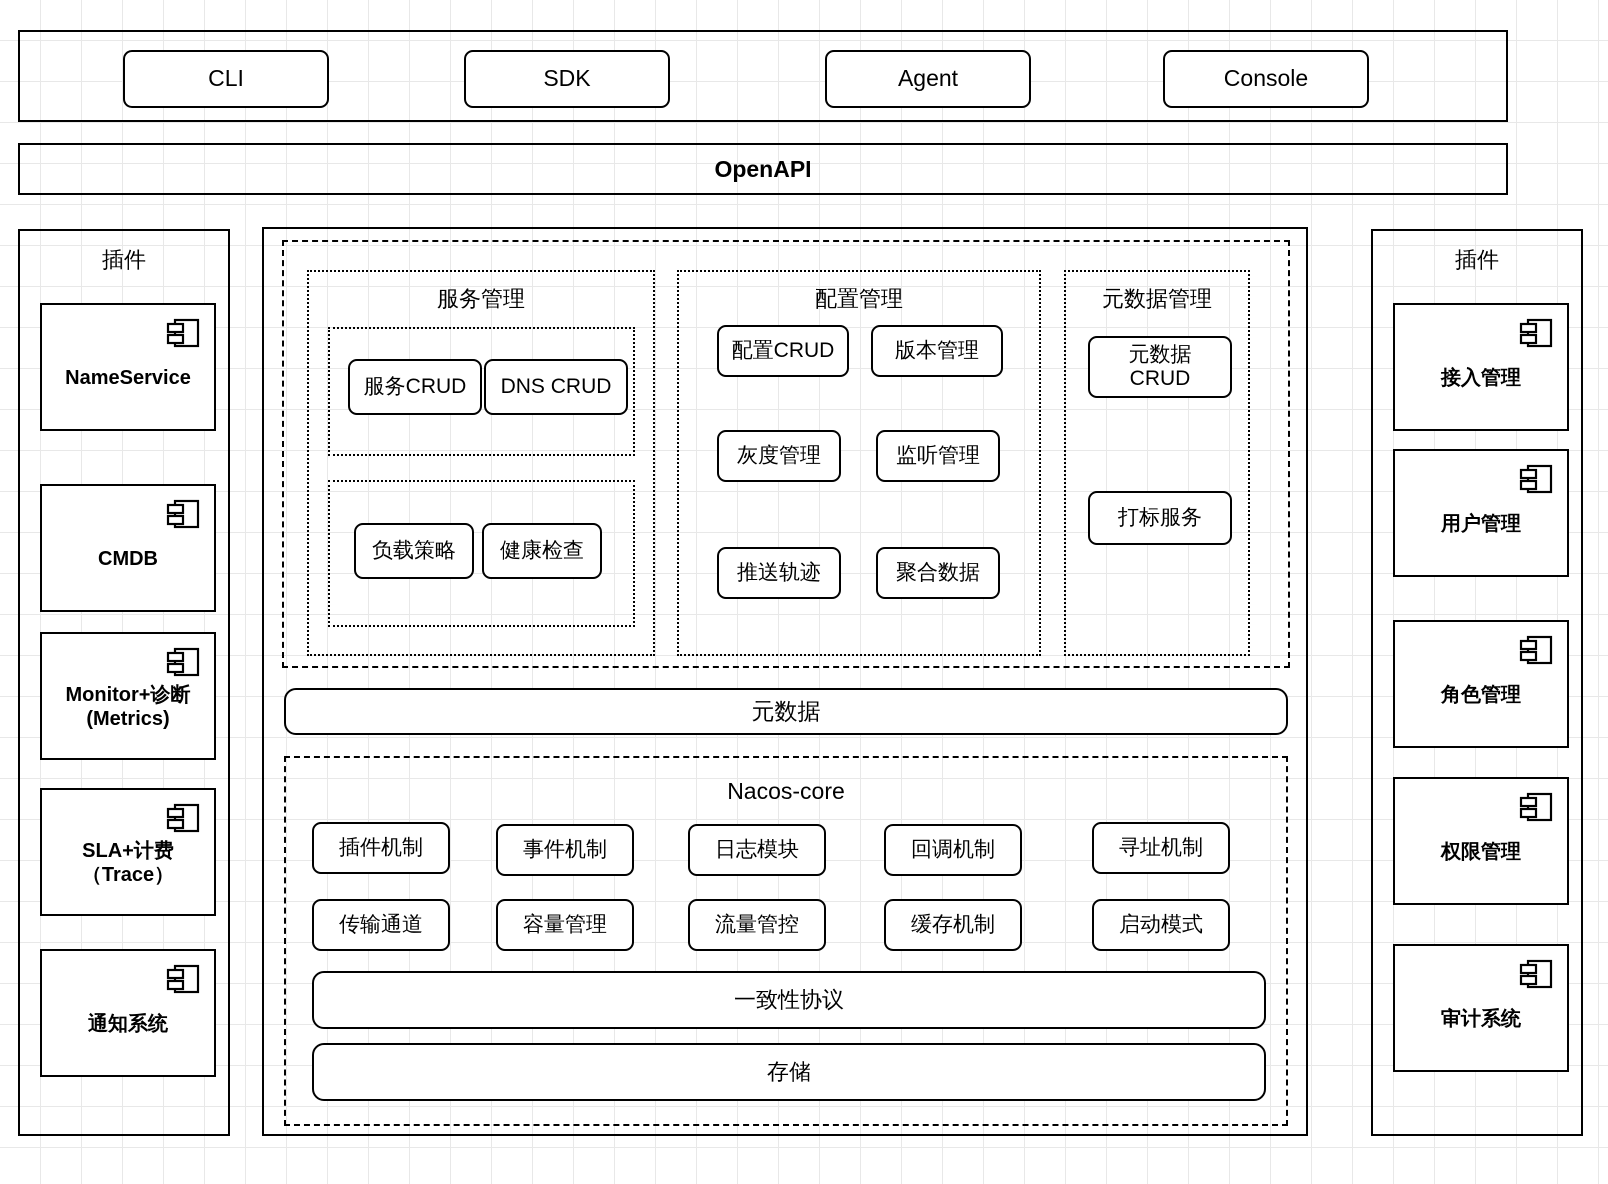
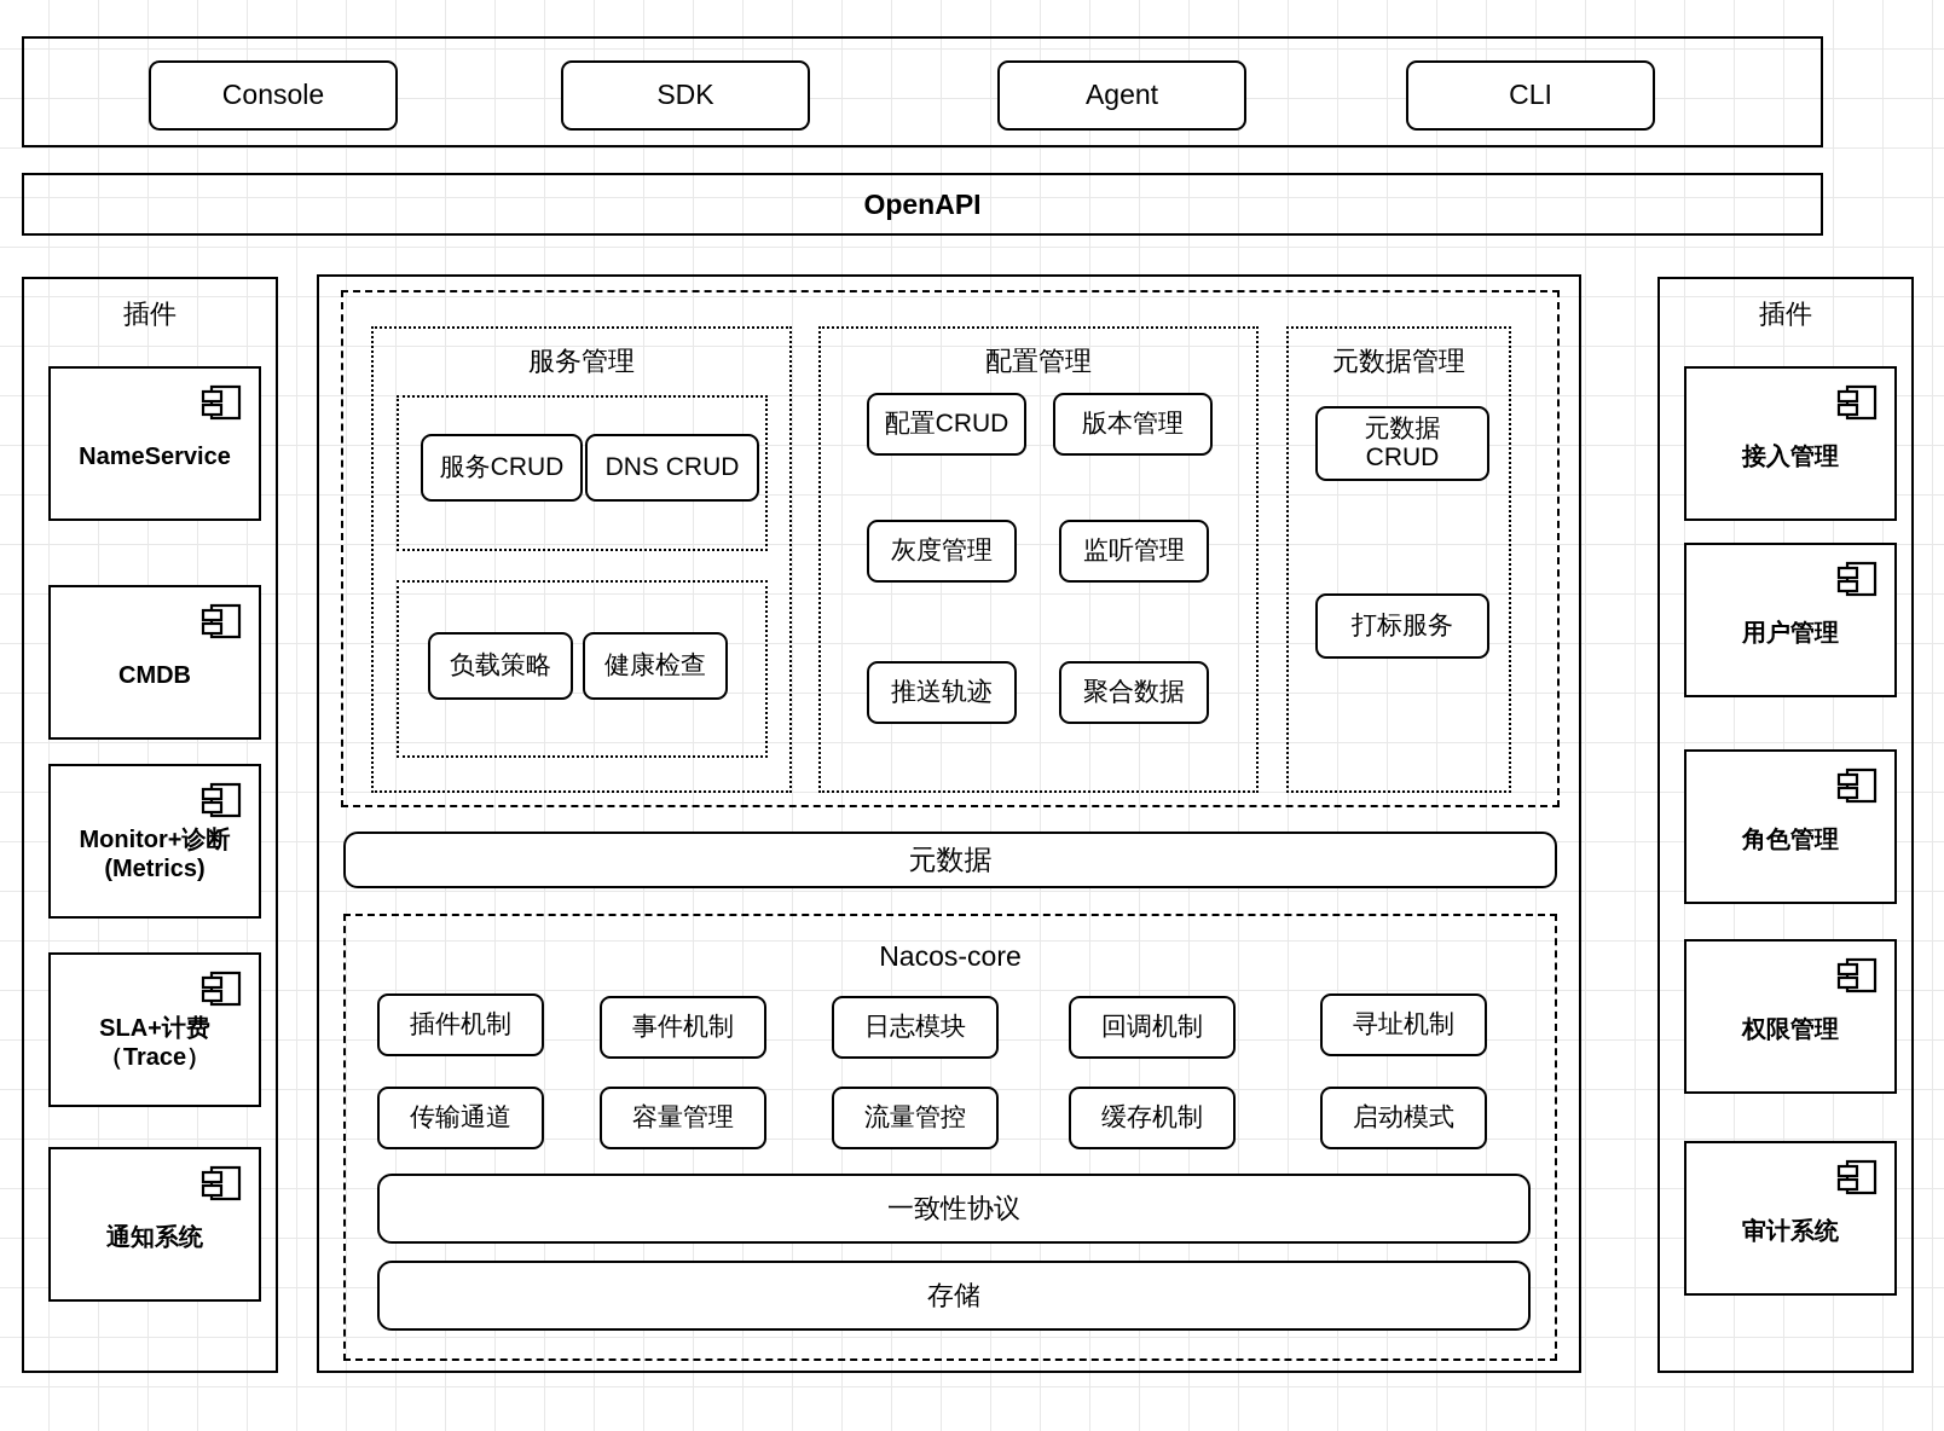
- CLI
+ Console
  SDK
  Agent
- Console
+ CLI
  OpenAPI
  插件
  NameService
  CMDB
  Monitor+诊断
  (Metrics)
  SLA+计费
  （Trace）
  通知系统
  插件
  接入管理
  用户管理
  角色管理
  权限管理
  审计系统
  服务管理
  服务CRUD
  DNS CRUD
  负载策略
  健康检查
  配置管理
  配置CRUD
  版本管理
  灰度管理
  监听管理
  推送轨迹
  聚合数据
  元数据管理
  元数据
  CRUD
  打标服务
  元数据
  Nacos-core
  插件机制
  事件机制
  日志模块
  回调机制
  寻址机制
  传输通道
  容量管理
  流量管控
  缓存机制
  启动模式
  一致性协议
  存储
